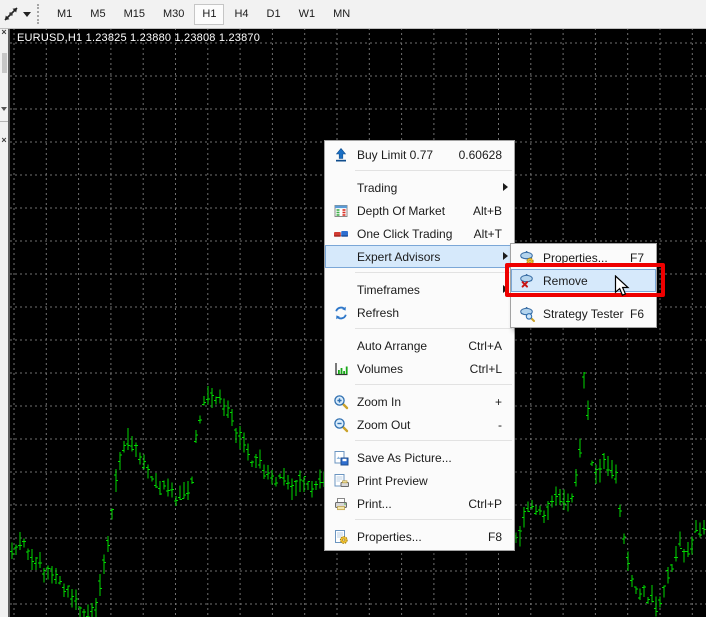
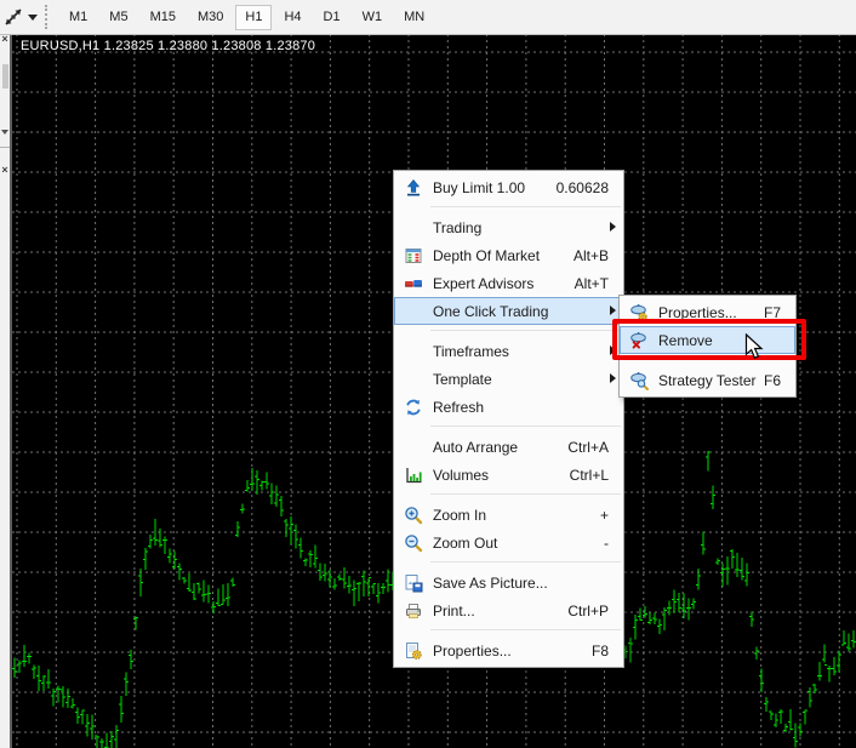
  M1
  M5
  M15
  M30
  H1
  H4
  D1
  W1
  MN
  ×
  ×
  EURUSD,H1 1.23825 1.23880 1.23808 1.23870
- Buy Limit 0.77
+ Buy Limit 1.00
  0.60628
  Trading
  Depth Of Market
  Alt+B
- One Click Trading
+ Expert Advisors
  Alt+T
- Expert Advisors
+ One Click Trading
  Timeframes
+ Template
  Refresh
  Auto Arrange
  Ctrl+A
  Volumes
  Ctrl+L
  Zoom In
  +
  Zoom Out
  -
  Save As Picture...
- Print Preview
  Print...
  Ctrl+P
  Properties...
  F8
  Properties...
  F7
  Remove
  Strategy Tester
  F6
